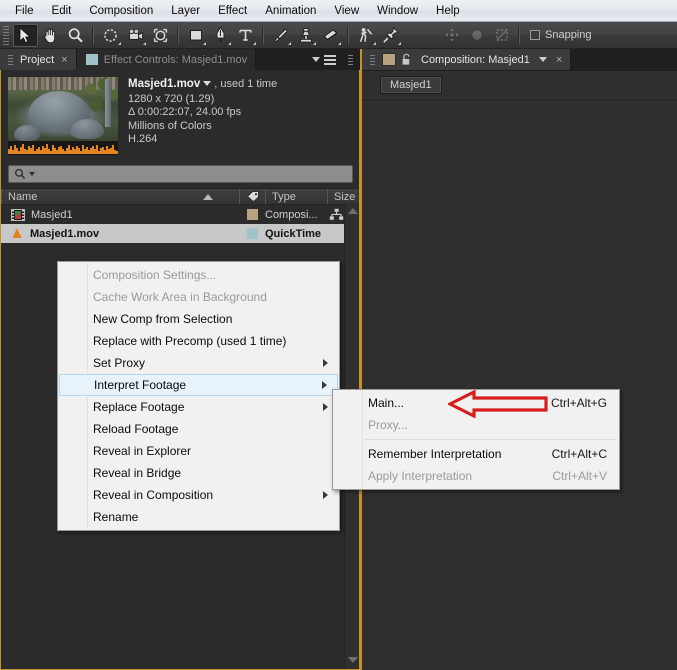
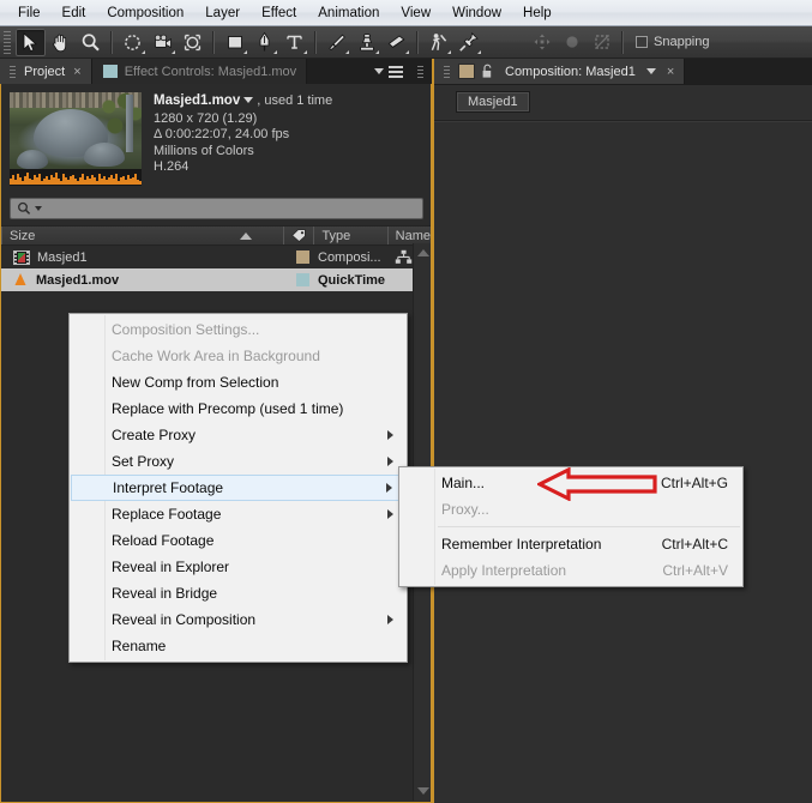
  File
  Edit
  Composition
  Layer
  Effect
  Animation
  View
  Window
  Help
  Snapping
  Project
  ×
  Effect Controls: Masjed1.mov
  Masjed1.mov , used 1 time
  1280 x 720 (1.29)
  Δ 0:00:22:07, 24.00 fps
  Millions of Colors
  H.264
- Name
+ Size
  Type
- Size
+ Name
  Masjed1
  Composi...
  Masjed1.mov
  QuickTime
  Composition: Masjed1
  ×
  Masjed1
  Composition Settings...
  Cache Work Area in Background
  New Comp from Selection
  Replace with Precomp (used 1 time)
+ Create Proxy
  Set Proxy
  Interpret Footage
  Replace Footage
  Reload Footage
  Reveal in Explorer
  Reveal in Bridge
  Reveal in Composition
  Rename
  Main...
  Ctrl+Alt+G
  Proxy...
  Remember Interpretation
  Ctrl+Alt+C
  Apply Interpretation
  Ctrl+Alt+V
